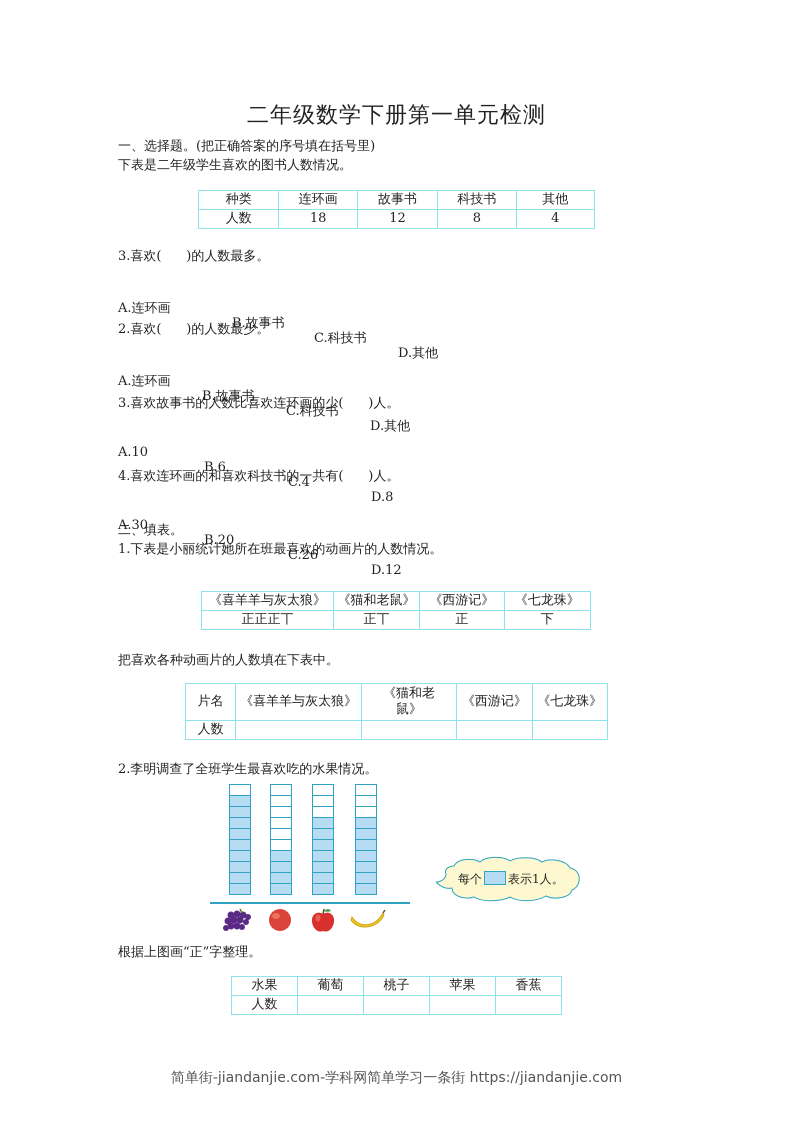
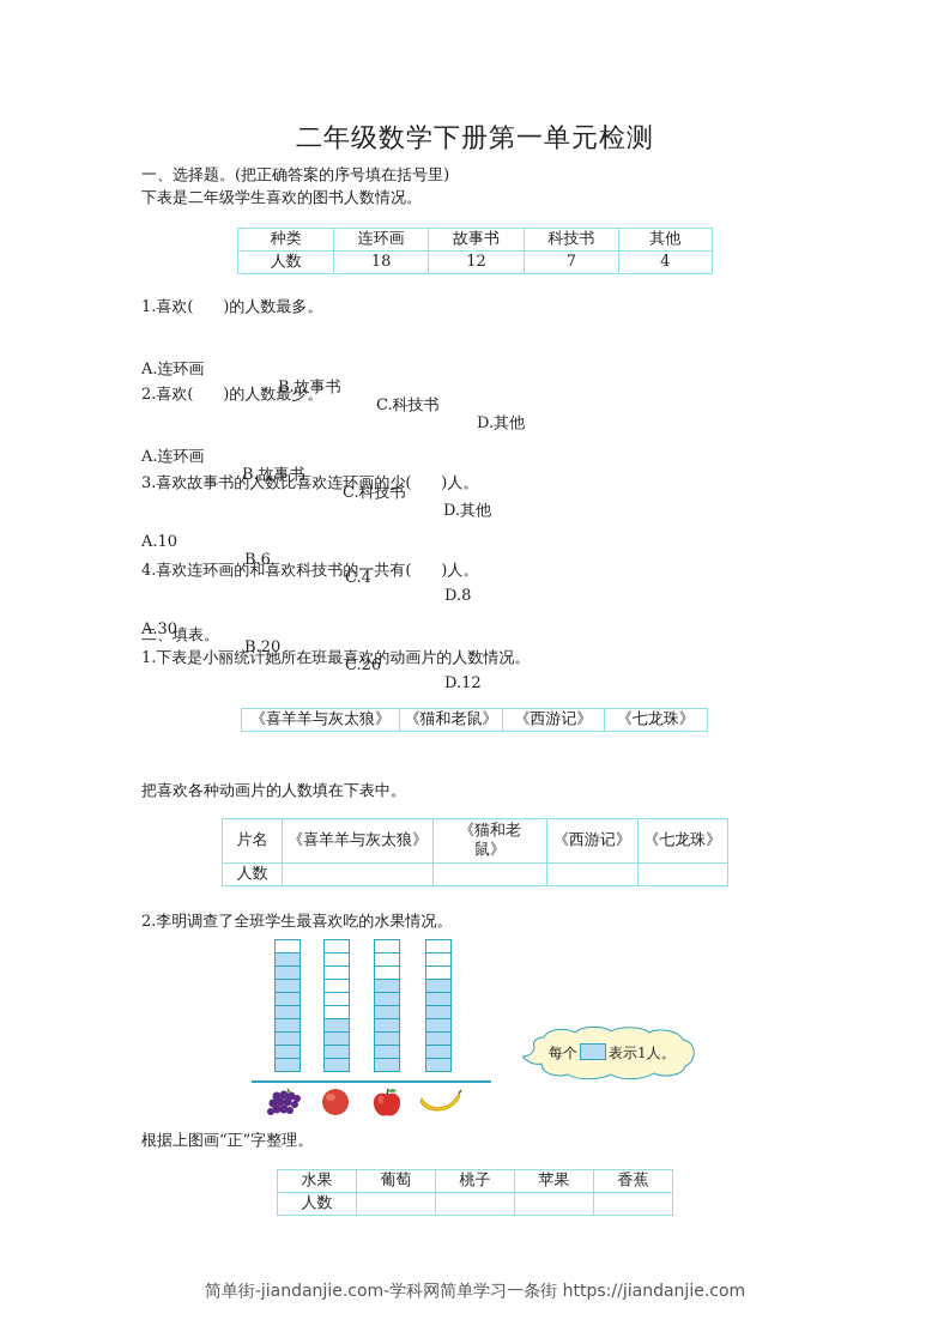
  二年级数学下册第一单元检测
  一、选择题。(把正确答案的序号填在括号里)
  下表是二年级学生喜欢的图书人数情况。
  种类	连环画	故事书	科技书	其他
- 人数	18	12	8	4
+ 人数	18	12	7	4
- 3.喜欢( )的人数最多。
+ 1.喜欢( )的人数最多。
  A.连环画
  B.故事书
  C.科技书
  D.其他
  2.喜欢( )的人数最少。
  A.连环画
  B.故事书
  C.科技书
  D.其他
  3.喜欢故事书的人数比喜欢连环画的少( )人。
  A.10
  B.6
  C.4
  D.8
  4.喜欢连环画的和喜欢科技书的一共有( )人。
  A.30
  B.20
  C.26
  D.12
  二、填表。
  1.下表是小丽统计她所在班最喜欢的动画片的人数情况。
  《喜羊羊与灰太狼》	《猫和老鼠》	《西游记》	《七龙珠》
- 正正正丅	正丅	正	下
  把喜欢各种动画片的人数填在下表中。
  片名	《喜羊羊与灰太狼》	《猫和老鼠》	《西游记》	《七龙珠》
  人数
  2.李明调查了全班学生最喜欢吃的水果情况。
  每个 表示1人。
  根据上图画“正”字整理。
  水果	葡萄	桃子	苹果	香蕉
  人数
  简单街-jiandanjie.com-学科网简单学习一条街 https://jiandanjie.com
